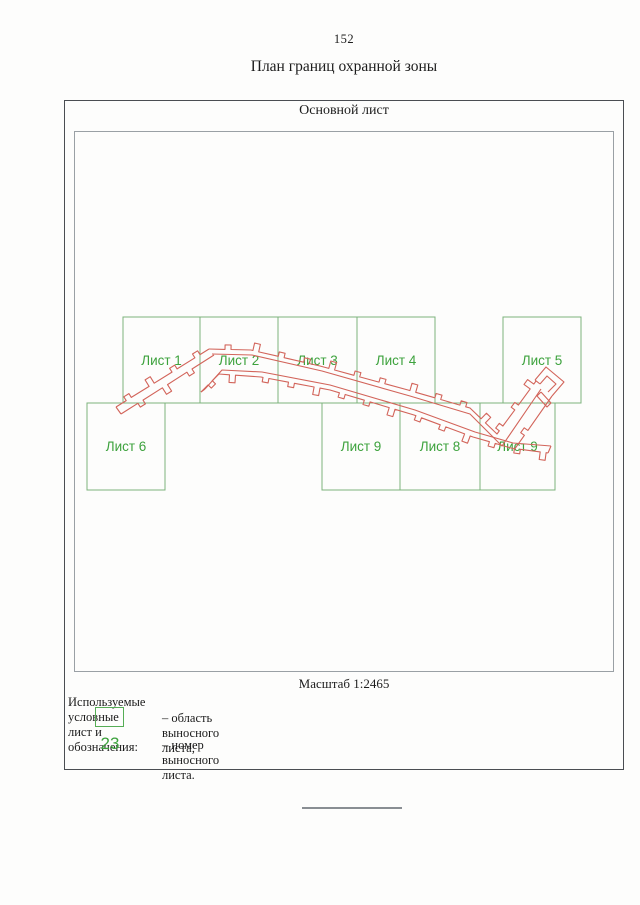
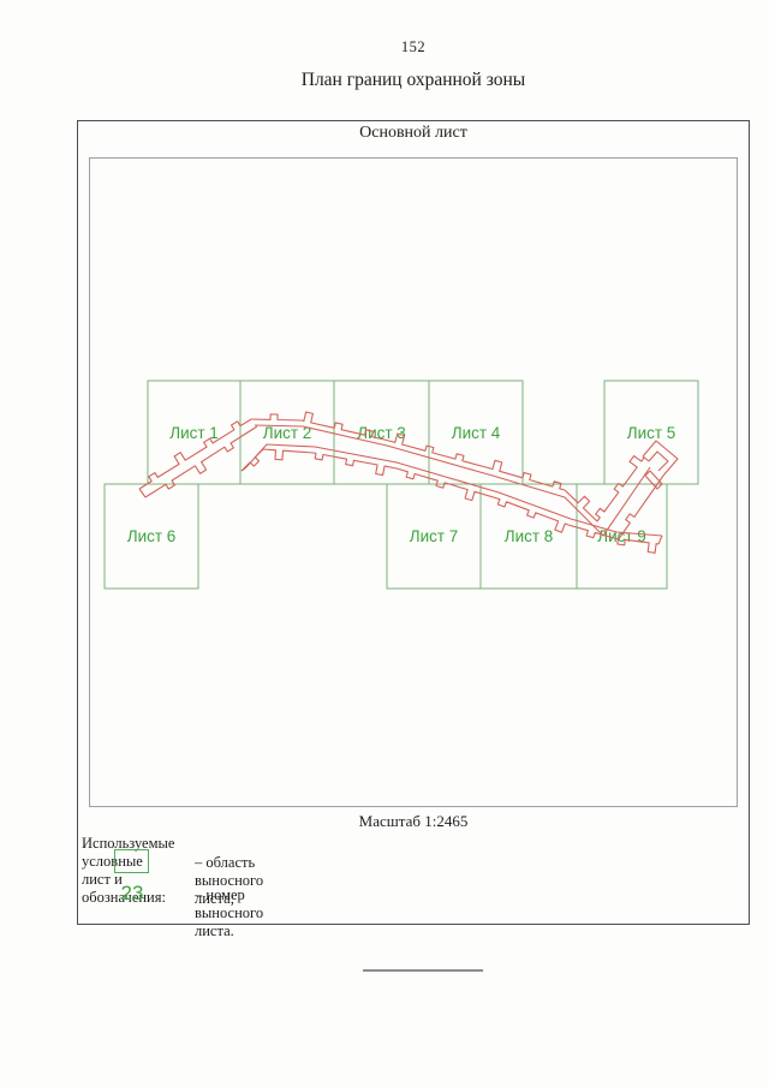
  152
  План границ охранной зоны
  Основной лист
  Лист 1
  Лист 2
  Лст 3
  Лист 4
  Лист 5
  Лист 6
- Лист 9
+ Лист 7
  Лист 8
  Лит 9
  Используемые условные лист и обозначения:
  – область выносного листа;
  23
  – номер выносного листа.
  Масштаб 1:2465
